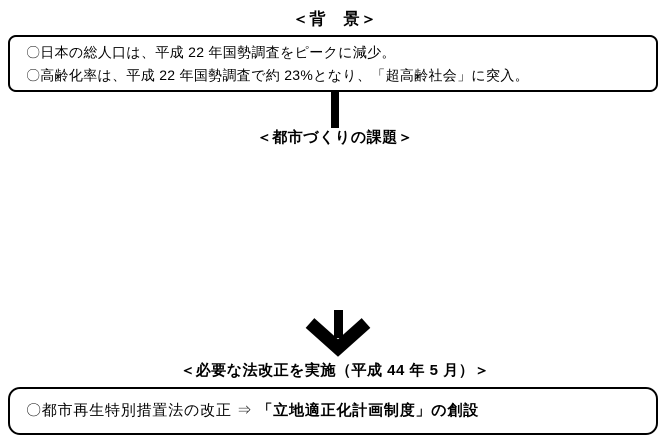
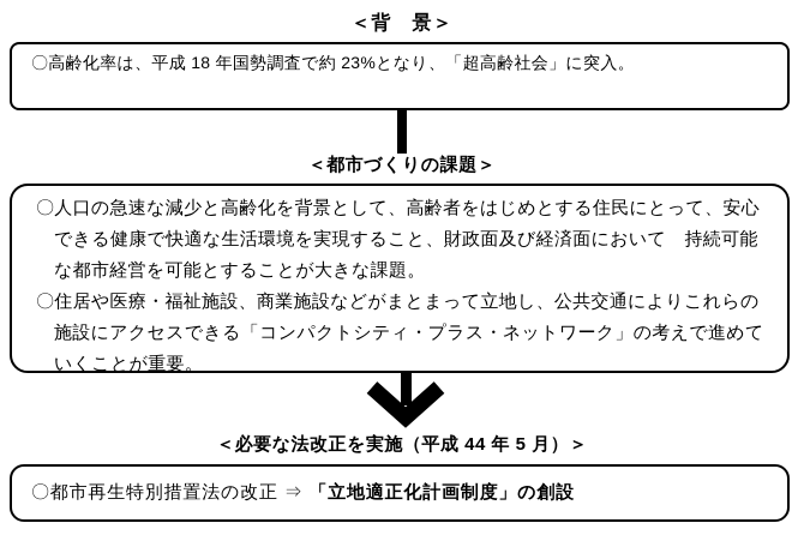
  ＜背 景＞
- 〇日本の総人口は、平成 22 年国勢調査をピークに減少。
- 〇高齢化率は、平成 22 年国勢調査で約 23%となり、「超高齢社会」に突入。
+ 〇高齢化率は、平成 18 年国勢調査で約 23%となり、「超高齢社会」に突入。
  ＜都市づくりの課題＞
+ 〇人口の急速な減少と高齢化を背景として、高齢者をはじめとする住民にとって、安心できる健康で快適な生活環境を実現すること、財政面及び経済面において 持続可能な都市経営を可能とすることが大きな課題。
+ 〇住居や医療・福祉施設、商業施設などがまとまって立地し、公共交通によりこれらの施設にアクセスできる「コンパクトシティ・プラス・ネットワーク」の考えで進めていくことが重要。
  ＜必要な法改正を実施（平成 44 年 5 月）＞
  〇都市再生特別措置法の改正 ⇒ 「立地適正化計画制度」の創設
